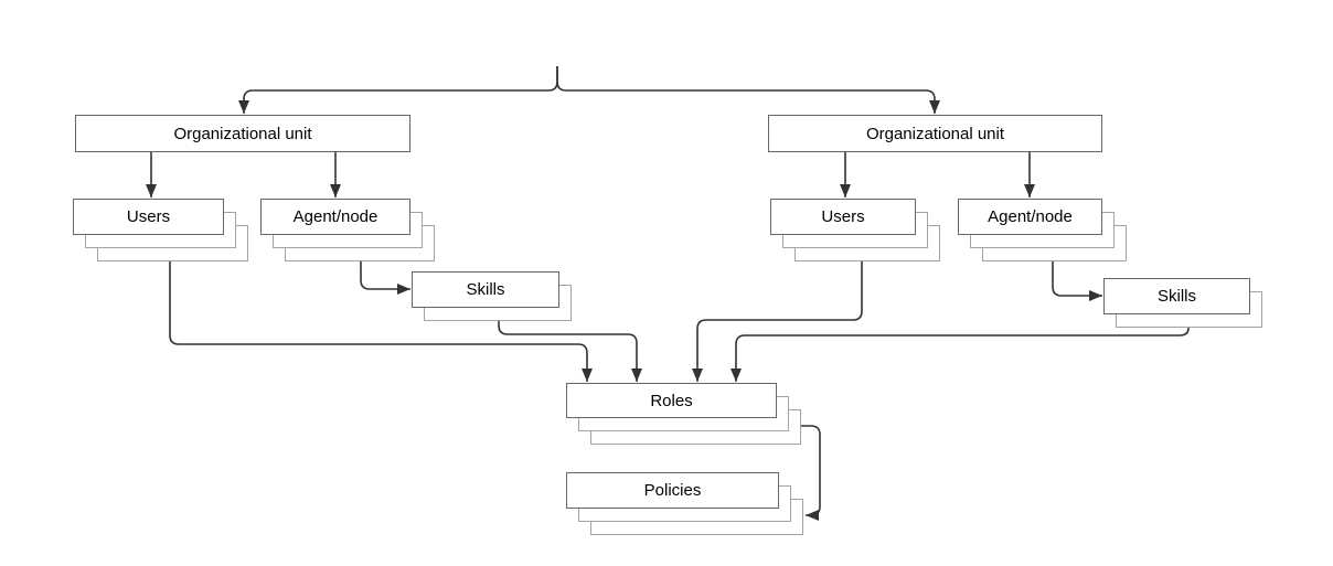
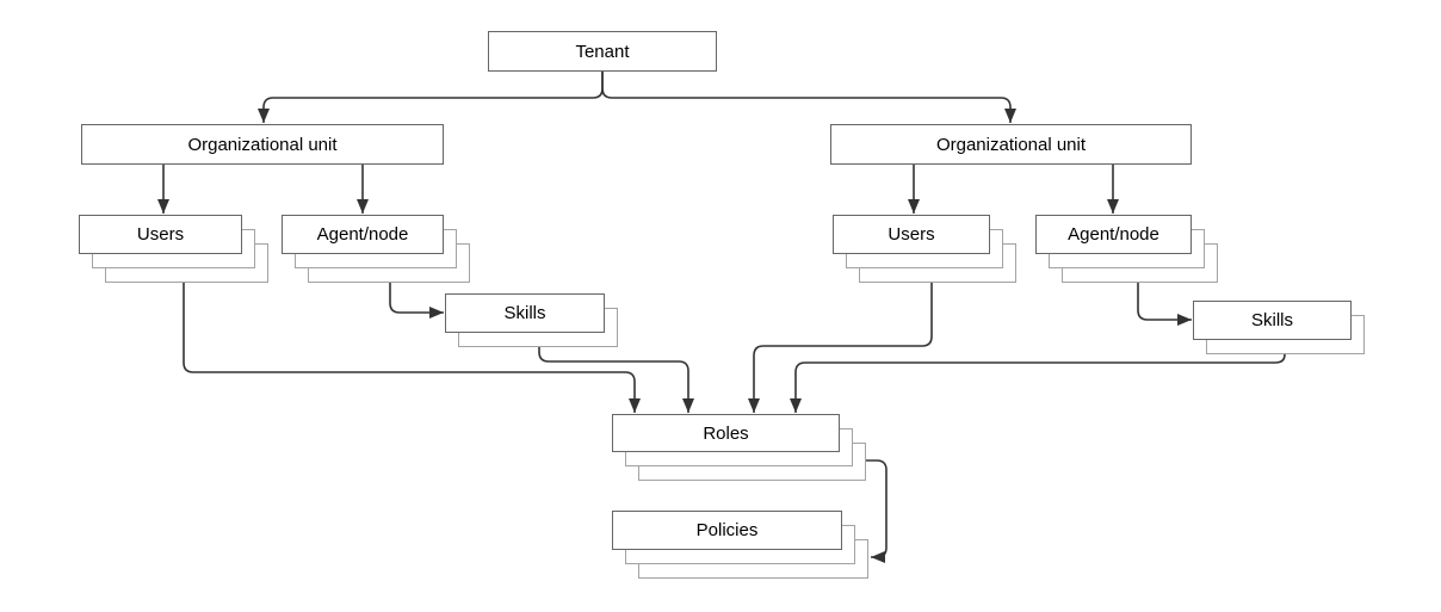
+ Tenant
  Organizational unit
  Organizational unit
  Users
  Agent/node
  Users
  Agent/node
  Skills
  Skills
  Roles
  Policies
